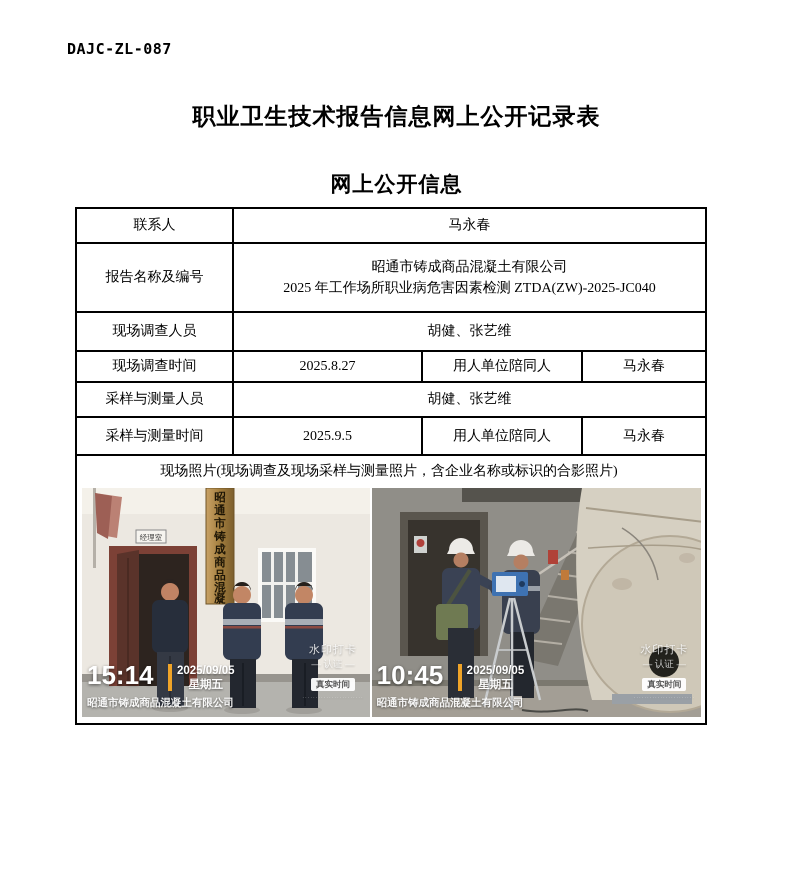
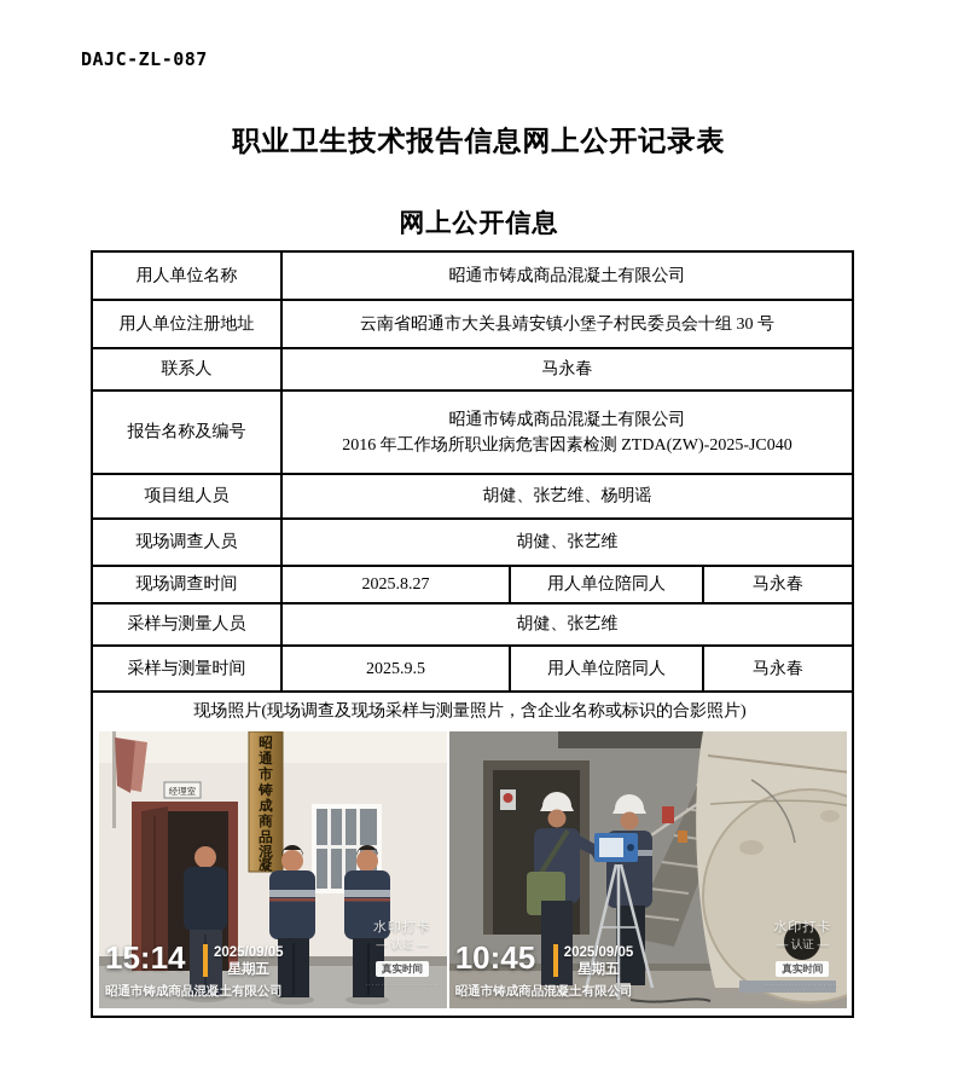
  DAJC-ZL-087
  职业卫生技术报告信息网上公开记录表
  网上公开信息
+ 用人单位名称	昭通市铸成商品混凝土有限公司
+ 用人单位注册地址	云南省昭通市大关县靖安镇小堡子村民委员会十组 30 号
  联系人	马永春
- 报告名称及编号	昭通市铸成商品混凝土有限公司 2025 年工作场所职业病危害因素检测 ZTDA(ZW)-2025-JC040
+ 报告名称及编号	昭通市铸成商品混凝土有限公司 2016 年工作场所职业病危害因素检测 ZTDA(ZW)-2025-JC040
+ 项目组人员	胡健、张艺维、杨明谣
  现场调查人员	胡健、张艺维
  现场调查时间	2025.8.27	用人单位陪同人	马永春
  采样与测量人员	胡健、张艺维
  采样与测量时间	2025.9.5	用人单位陪同人	马永春
  现场照片(现场调查及现场采样与测量照片，含企业名称或标识的合影照片) 经理室 昭 通 市 铸 成 商 品 混 凝 15:14 2025/09/05 星期五 昭通市铸成商品混凝土有限公司 水印打卡 — 认证 — 真实时间 10:45 2025/09/05 星期五 昭通市铸成商品混凝土有限公司 水印打卡 — 认证 — 真实时间
